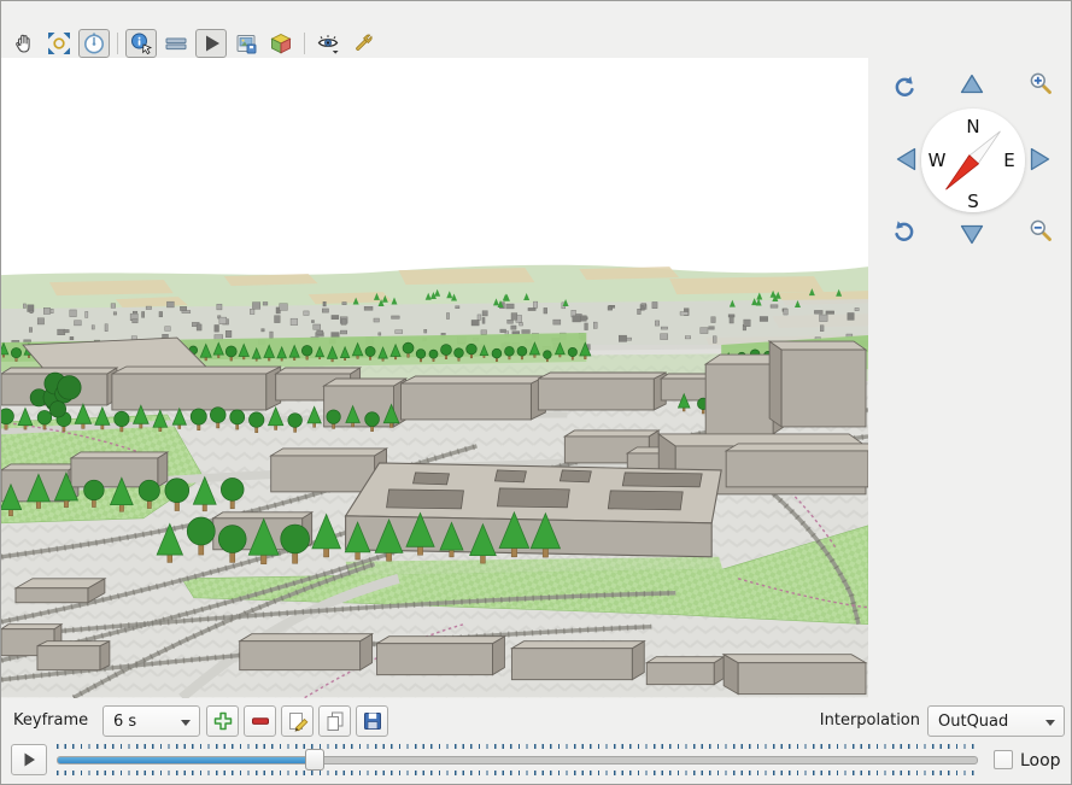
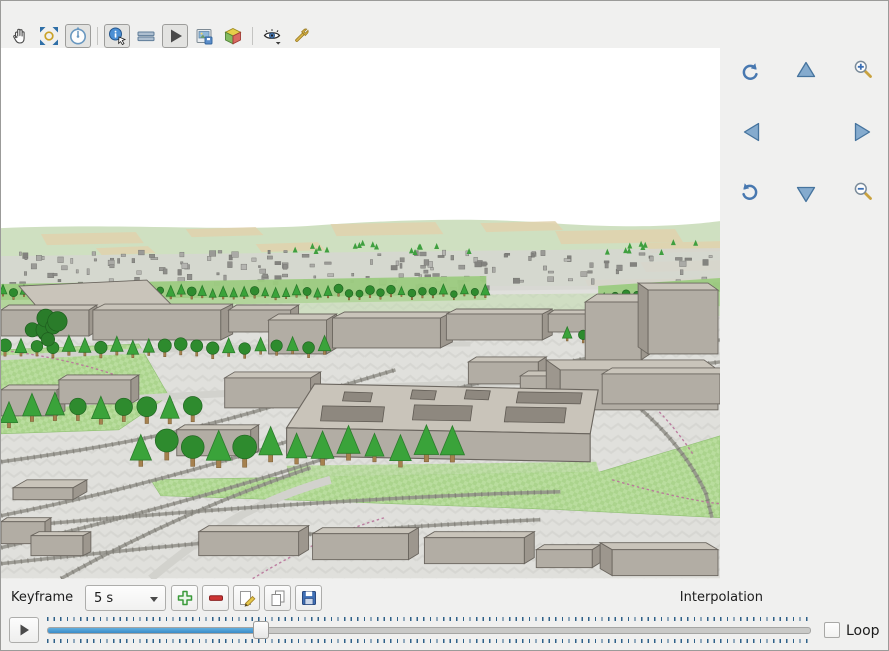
- N
- E
- S
- W
  Keyframe
- 6 s
+ 5 s
  Interpolation
- OutQuad
  Loop
